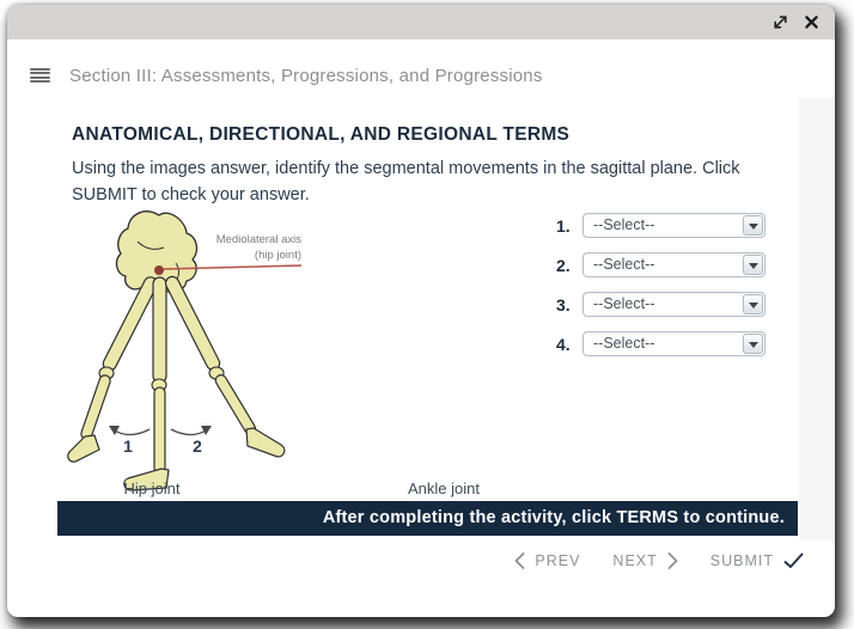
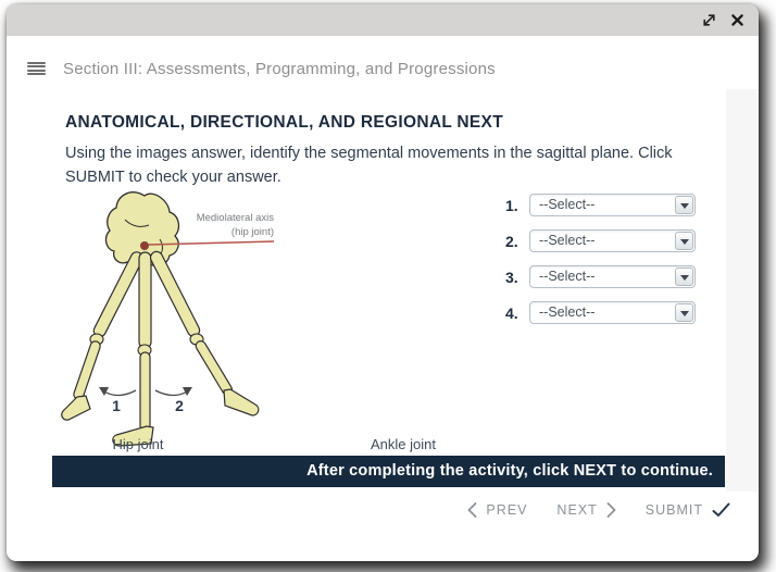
- Section III: Assessments, Progressions, and Progressions
+ Section III: Assessments, Programming, and Progressions
- ANATOMICAL, DIRECTIONAL, AND REGIONAL TERMS
+ ANATOMICAL, DIRECTIONAL, AND REGIONAL NEXT
  Using the images answer, identify the segmental movements in the sagittal plane. Click SUBMIT to check your answer.
  1.
  --Select--
  2.
  --Select--
  3.
  --Select--
  4.
  --Select--
  Mediolateral axis
  (hip joint)
  1
  2
  Hip joint
  Ankle joint
- After completing the activity, click TERMS to continue.
+ After completing the activity, click NEXT to continue.
  PREV
  NEXT
  SUBMIT
